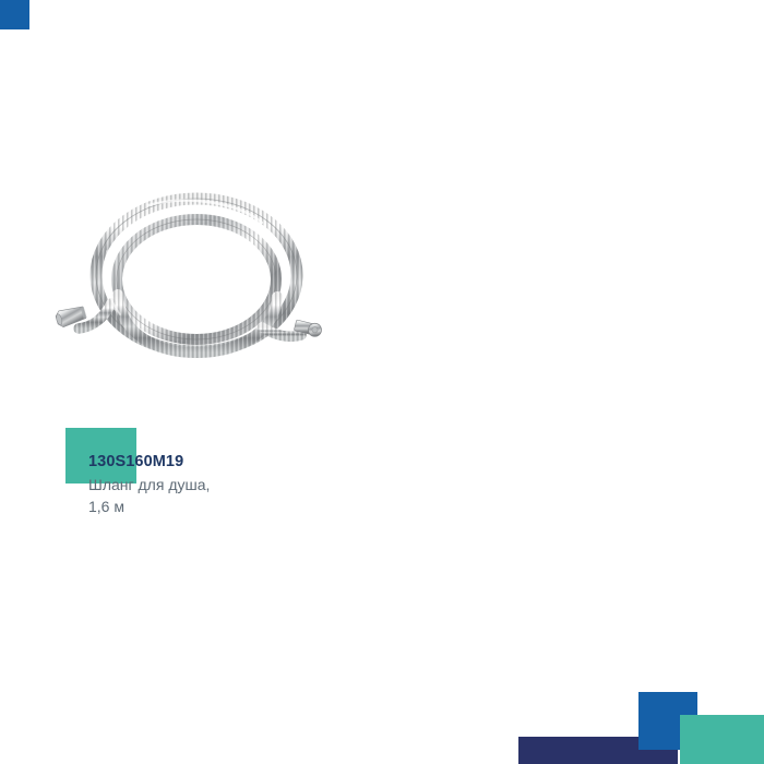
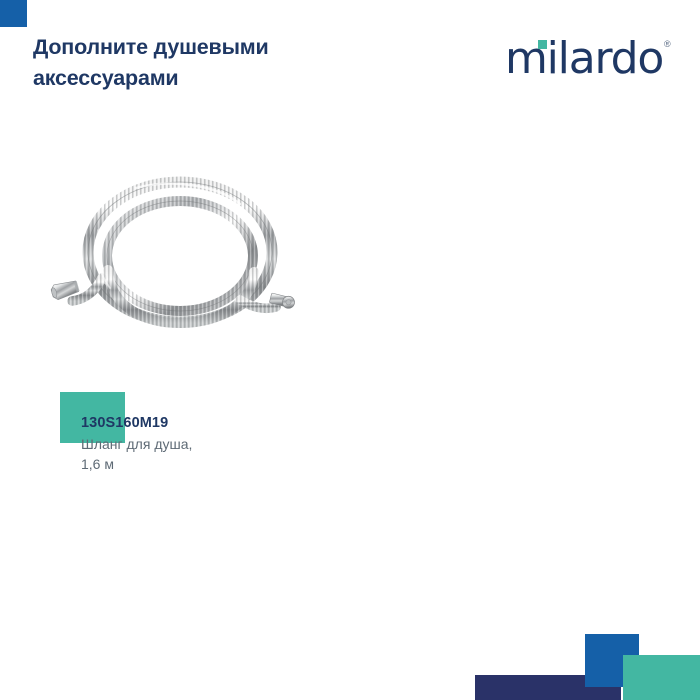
+ Дополните душевыми аксессуарами
+ milardo
+ ®
  130S160M19
  Шланг для душа,
  1,6 м
